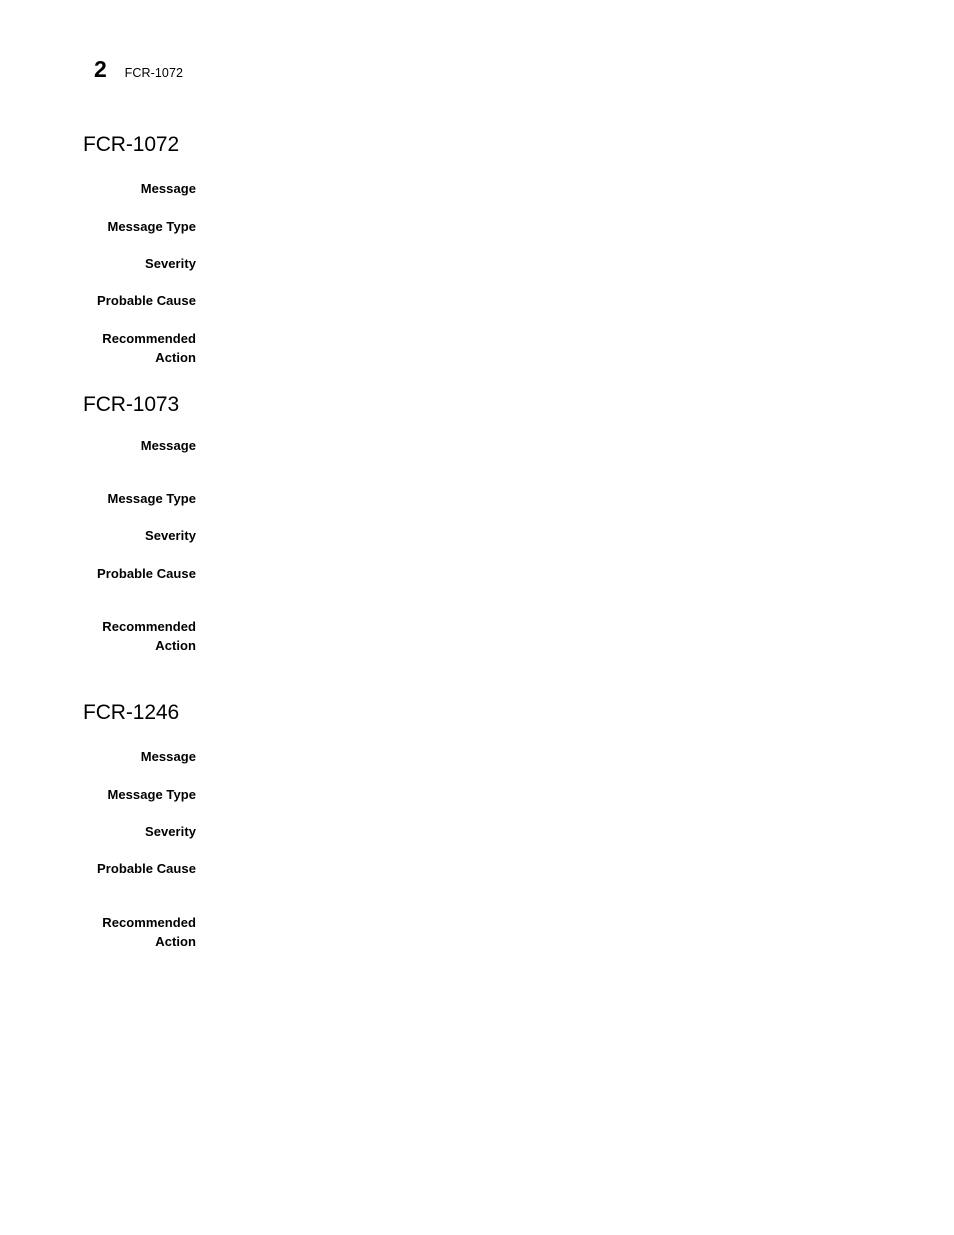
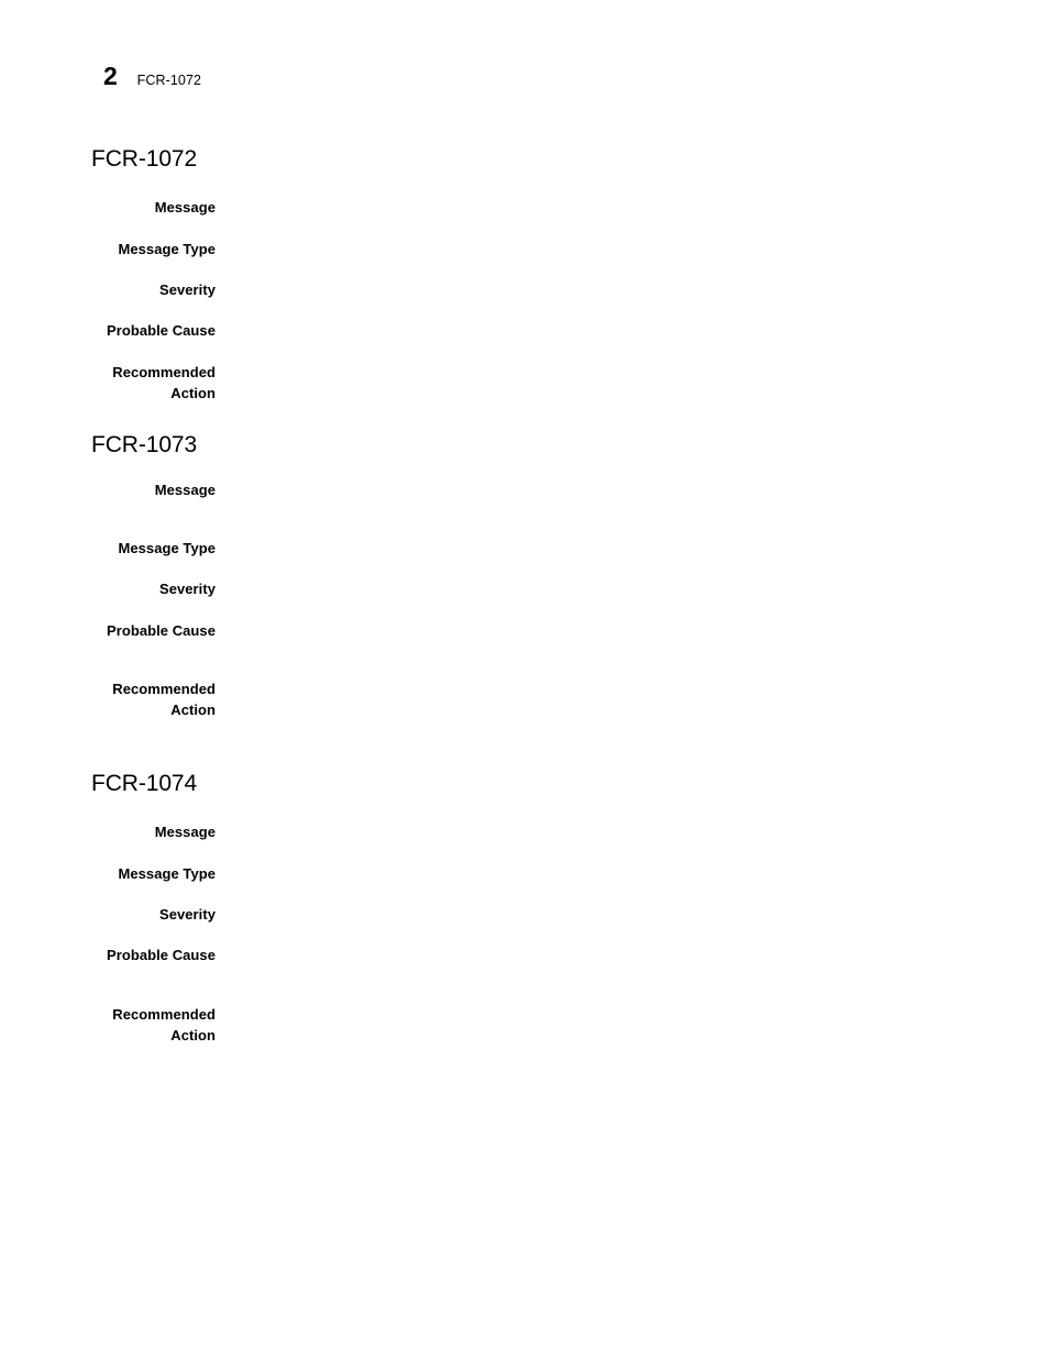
  2
  FCR-1072
  FCR-1072
  Message
  Message Type
  Severity
  Probable Cause
  Recommended
  Action
  FCR-1073
  Message
  Message Type
  Severity
  Probable Cause
  Recommended
  Action
- FCR-1246
+ FCR-1074
  Message
  Message Type
  Severity
  Probable Cause
  Recommended
  Action
